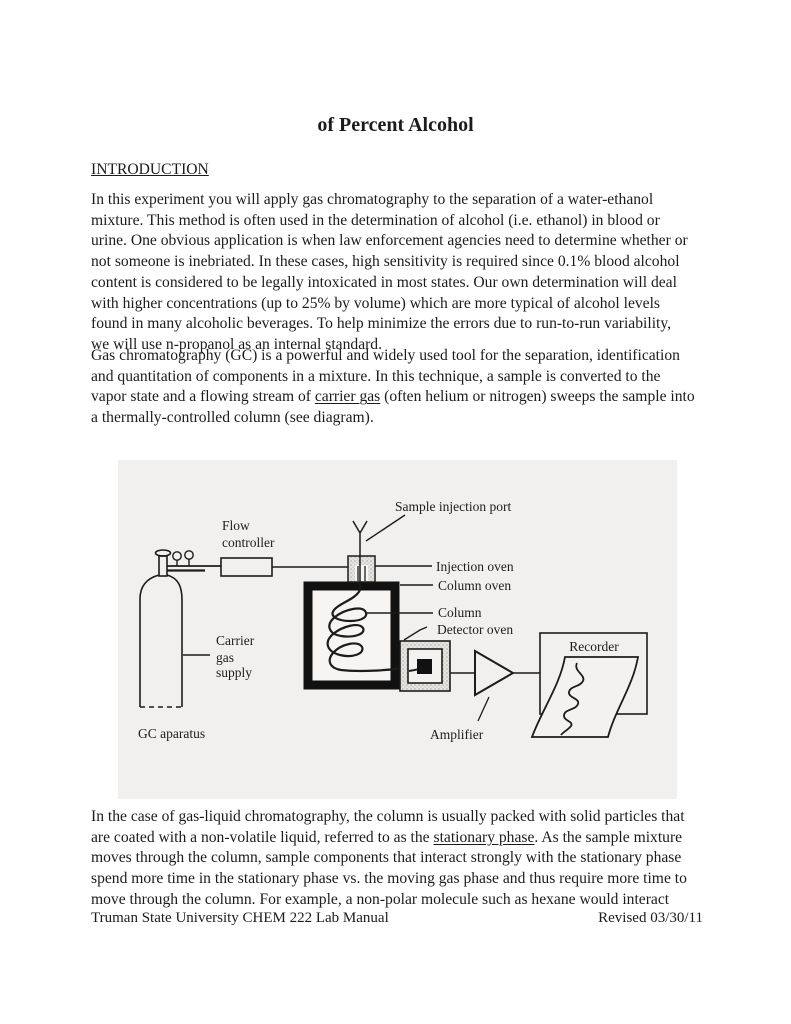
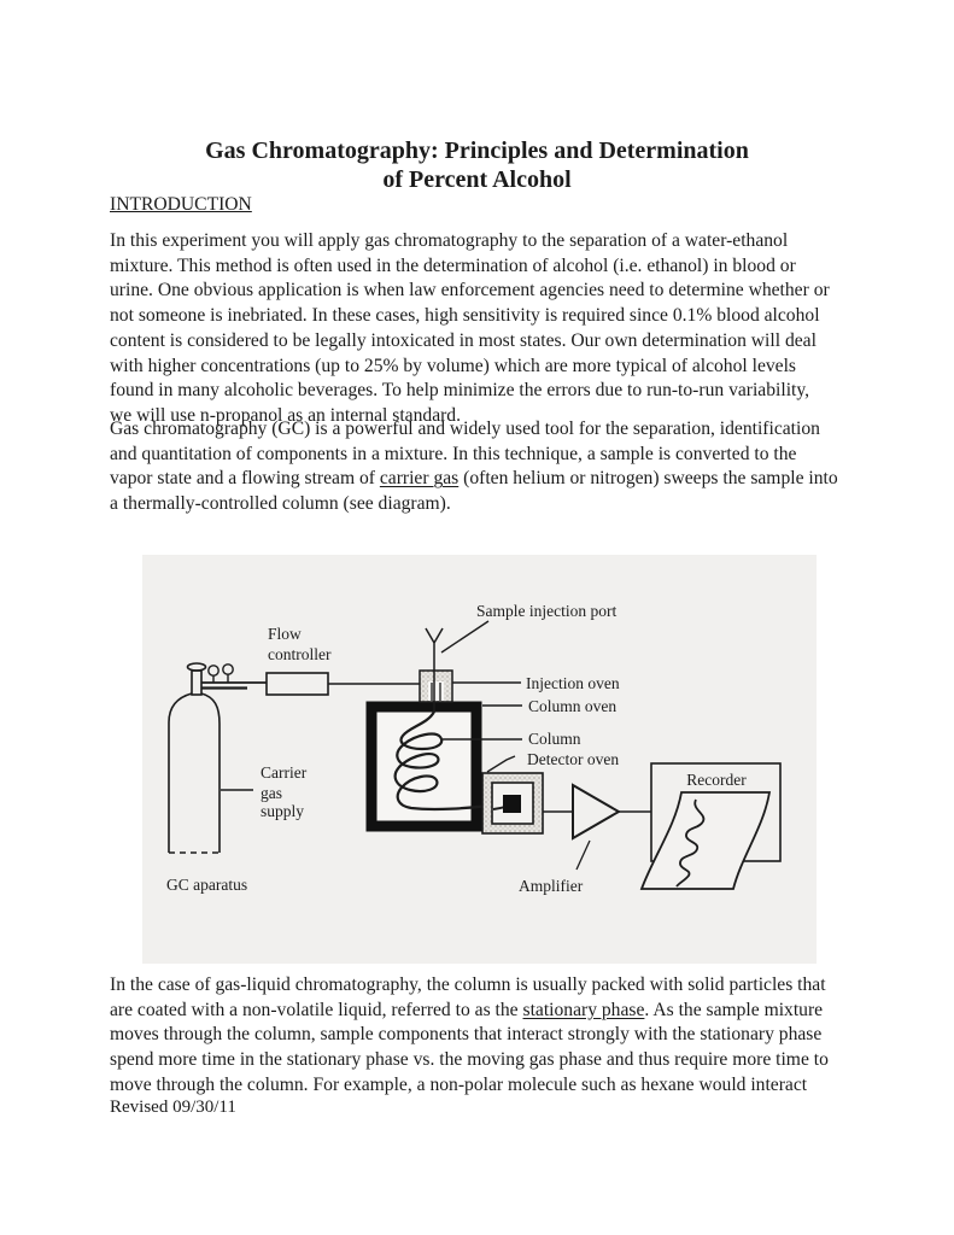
+ Gas Chromatography: Principles and Determination
  of Percent Alcohol
  INTRODUCTION
  In this experiment you will apply gas chromatography to the separation of a water-ethanol
  mixture. This method is often used in the determination of alcohol (i.e. ethanol) in blood or
  urine. One obvious application is when law enforcement agencies need to determine whether or
  not someone is inebriated. In these cases, high sensitivity is required since 0.1% blood alcohol
  content is considered to be legally intoxicated in most states. Our own determination will deal
  with higher concentrations (up to 25% by volume) which are more typical of alcohol levels
  found in many alcoholic beverages. To help minimize the errors due to run-to-run variability,
  we will use n-propanol as an internal standard.
  Gas chromatography (GC) is a powerful and widely used tool for the separation, identification
  and quantitation of components in a mixture. In this technique, a sample is converted to the
  vapor state and a flowing stream of carrier gas (often helium or nitrogen) sweeps the sample into
  a thermally-controlled column (see diagram).
  Flow
  controller
  Sample injection port
  Injection oven
  Column oven
  Column
  Detector oven
  Carrier
  gas
  supply
  GC aparatus
  Amplifier
  Recorder
  In the case of gas-liquid chromatography, the column is usually packed with solid particles that
  are coated with a non-volatile liquid, referred to as the stationary phase. As the sample mixture
  moves through the column, sample components that interact strongly with the stationary phase
  spend more time in the stationary phase vs. the moving gas phase and thus require more time to
  move through the column. For example, a non-polar molecule such as hexane would interact
- Truman State University CHEM 222 Lab Manual
- Revised 03/30/11
+ Revised 09/30/11
